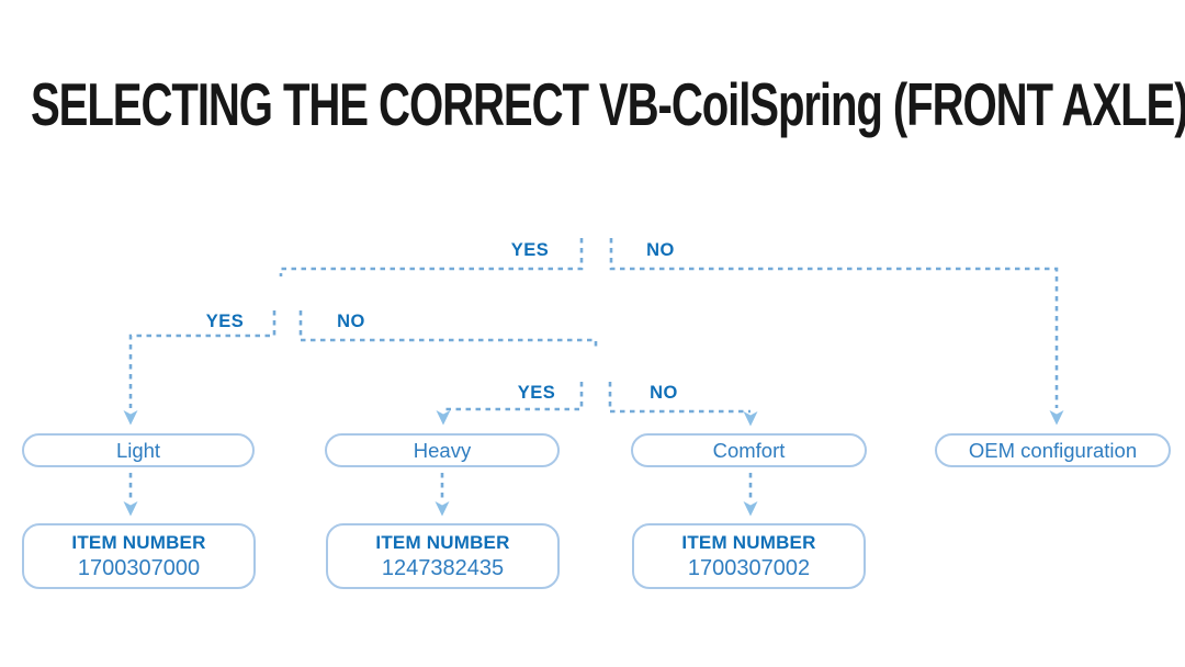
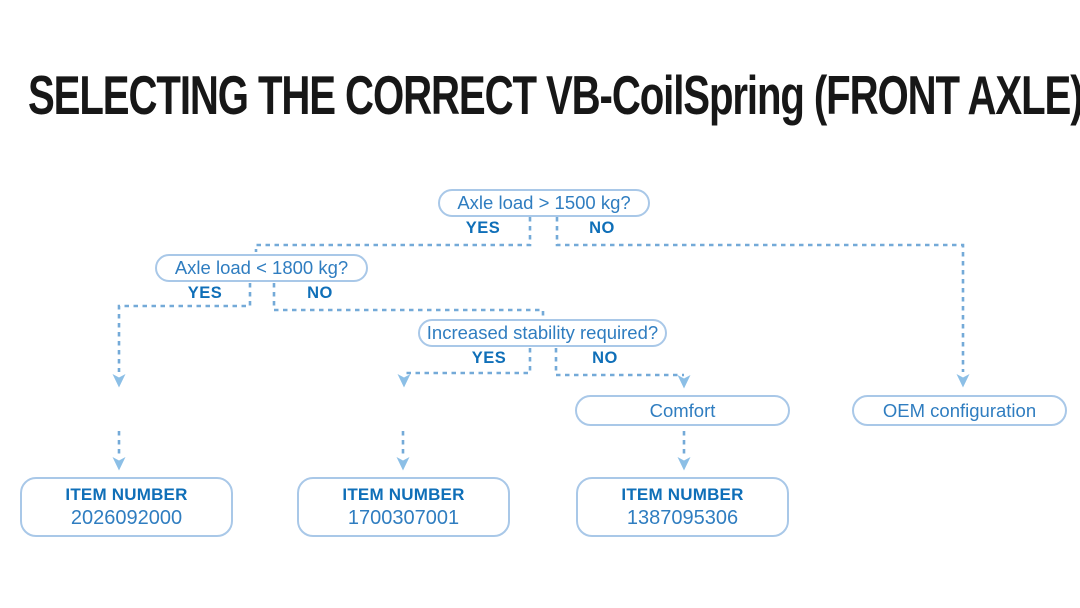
  SELECTING THE CORRECT VB-CoilSpring (FRONT AXLE)
+ Axle load > 1500 kg?
+ Axle load < 1800 kg?
+ Increased stability required?
  YES
  NO
  YES
  NO
  YES
  NO
- Light
- Heavy
  Comfort
  OEM configuration
  ITEM NUMBER
- 1700307000
+ 2026092000
  ITEM NUMBER
- 1247382435
+ 1700307001
  ITEM NUMBER
- 1700307002
+ 1387095306
